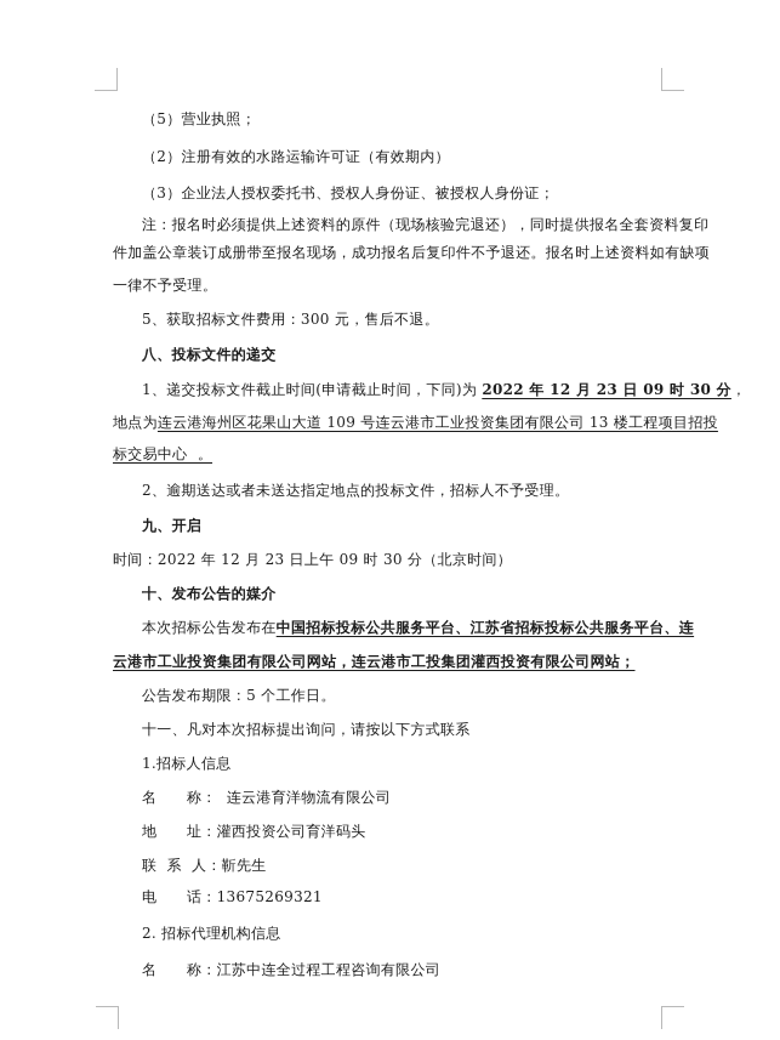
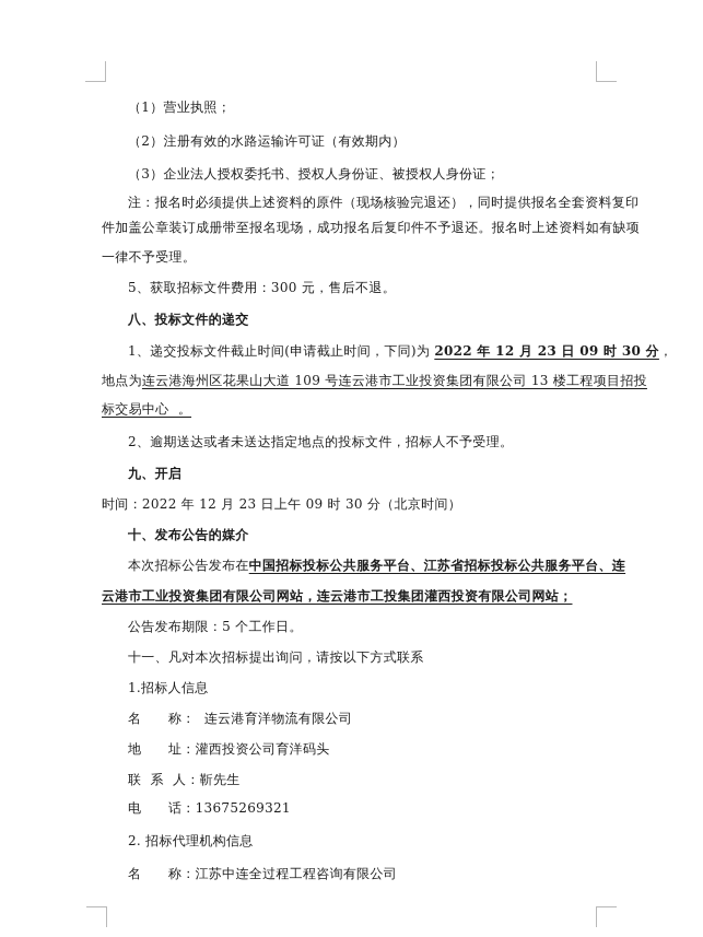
- （5）营业执照；
+ （1）营业执照；
  （2）注册有效的水路运输许可证（有效期内）
  （3）企业法人授权委托书、授权人身份证、被授权人身份证；
  注：报名时必须提供上述资料的原件（现场核验完退还），同时提供报名全套资料复印
  件加盖公章装订成册带至报名现场，成功报名后复印件不予退还。报名时上述资料如有缺项
  一律不予受理。
  5、获取招标文件费用：300 元，售后不退。
  八、投标文件的递交
  1、递交投标文件截止时间(申请截止时间，下同)为 2022 年 12 月 23 日 09 时 30 分，
  地点为连云港海州区花果山大道 109 号连云港市工业投资集团有限公司 13 楼工程项目招投
  标交易中心 。
  2、逾期送达或者未送达指定地点的投标文件，招标人不予受理。
  九、开启
  时间：2022 年 12 月 23 日上午 09 时 30 分（北京时间）
  十、发布公告的媒介
  本次招标公告发布在中国招标投标公共服务平台、江苏省招标投标公共服务平台、连
  云港市工业投资集团有限公司网站，连云港市工投集团灌西投资有限公司网站；
  公告发布期限：5 个工作日。
  十一、凡对本次招标提出询问，请按以下方式联系
  1.招标人信息
  名 称： 连云港育洋物流有限公司
  地 址：灌西投资公司育洋码头
  联 系 人：靳先生
  电 话：13675269321
  2. 招标代理机构信息
  名 称：江苏中连全过程工程咨询有限公司
